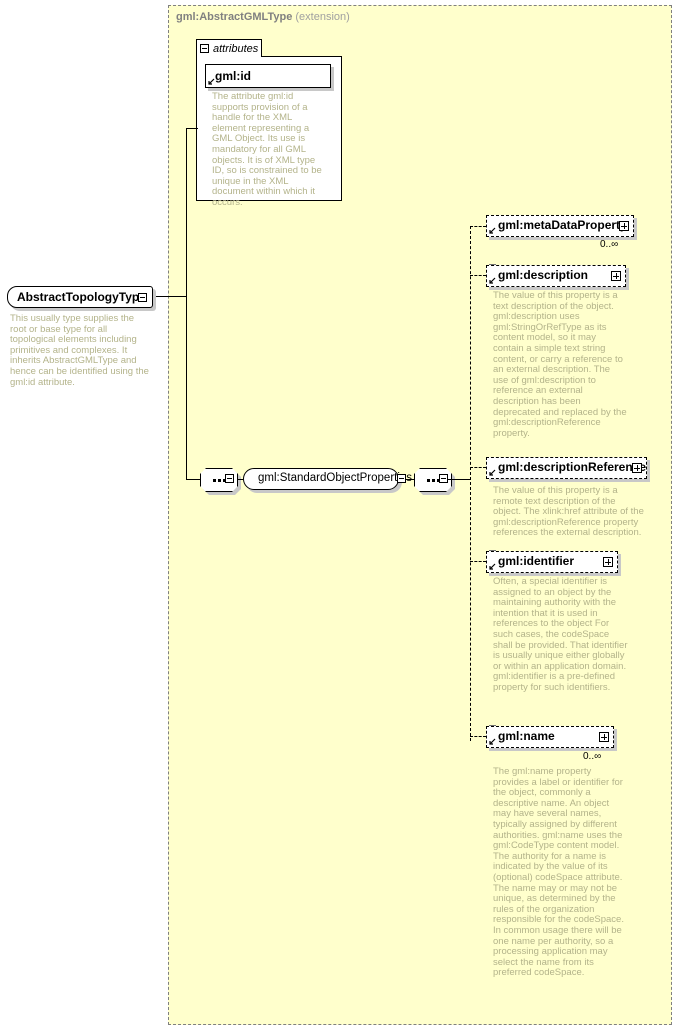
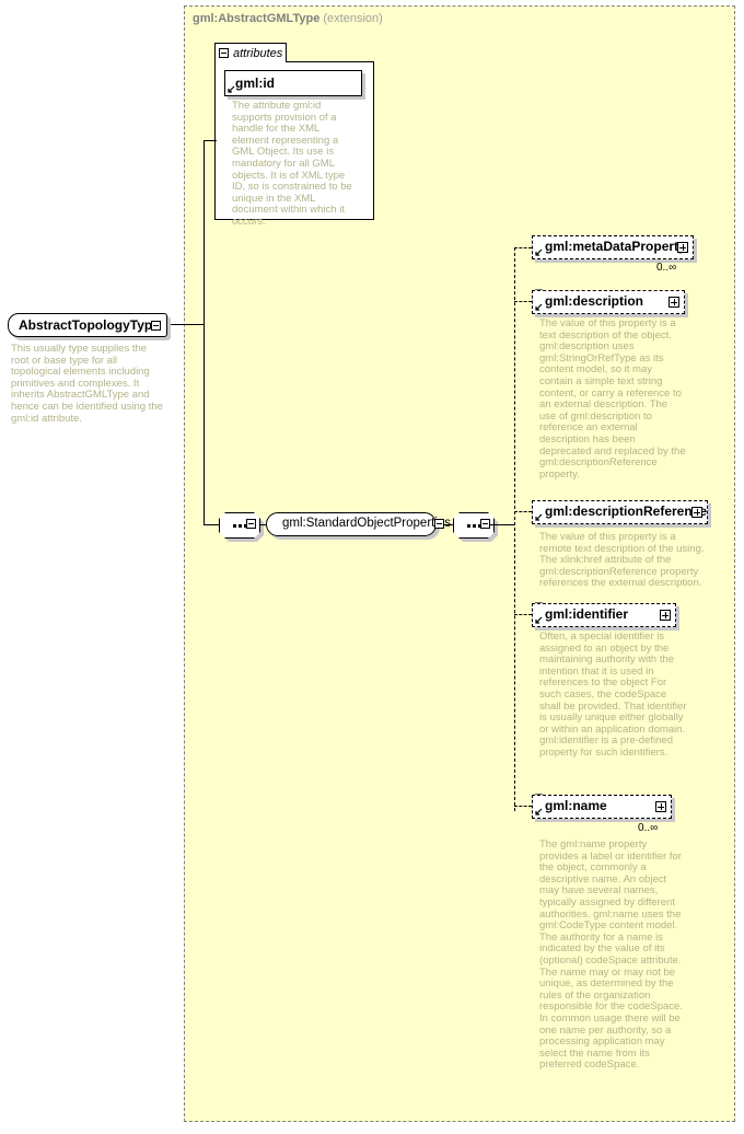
  gml:AbstractGMLType (extension)
  attributes
  gml:id
  The attribute gml:id supports provision of a handle for the XML element representing a GML Object. Its use is mandatory for all GML objects. It is of XML type ID, so is constrained to be unique in the XML document within which it occurs.
  AbstractTopologyTyp
  This usually type supplies the root or base type for all topological elements including primitives and complexes. It inherits AbstractGMLType and hence can be identified using the gml:id attribute.
  gml:StandardObjectProperts
  gml:metaDataProper
  0..∞
  gml:description
  The value of this property is a text description of the object. gml:description uses gml:StringOrRefType as its content model, so it may contain a simple text string content, or carry a reference to an external description. The use of gml:description to reference an external description has been deprecated and replaced by the gml:descriptionReference property.
  gml:descriptionReferene
- The value of this property is a remote text description of the object. The xlink:href attribute of the gml:descriptionReference property references the external description.
+ The value of this property is a remote text description of the using. The xlink:href attribute of the gml:descriptionReference property references the external description.
  gml:identifier
  Often, a special identifier is assigned to an object by the maintaining authority with the intention that it is used in references to the object For such cases, the codeSpace shall be provided. That identifier is usually unique either globally or within an application domain. gml:identifier is a pre-defined property for such identifiers.
  gml:name
  0..∞
  The gml:name property provides a label or identifier for the object, commonly a descriptive name. An object may have several names, typically assigned by different authorities. gml:name uses the gml:CodeType content model. The authority for a name is indicated by the value of its (optional) codeSpace attribute. The name may or may not be unique, as determined by the rules of the organization responsible for the codeSpace. In common usage there will be one name per authority, so a processing application may select the name from its preferred codeSpace.
